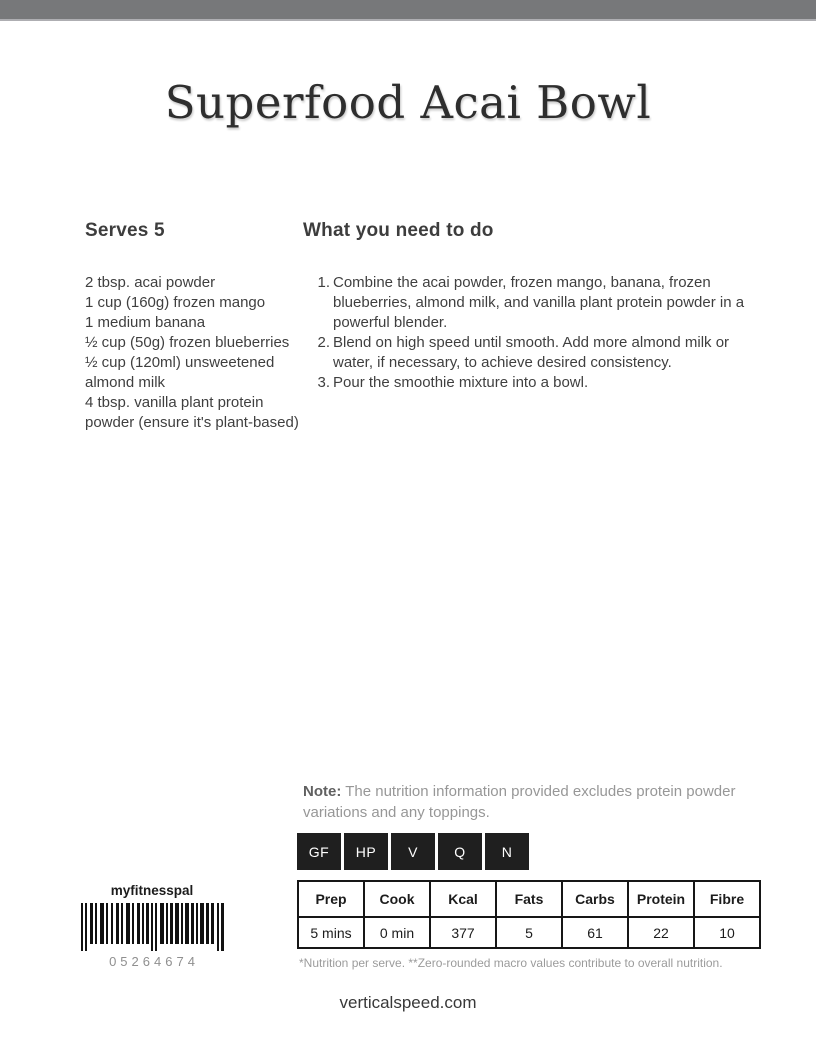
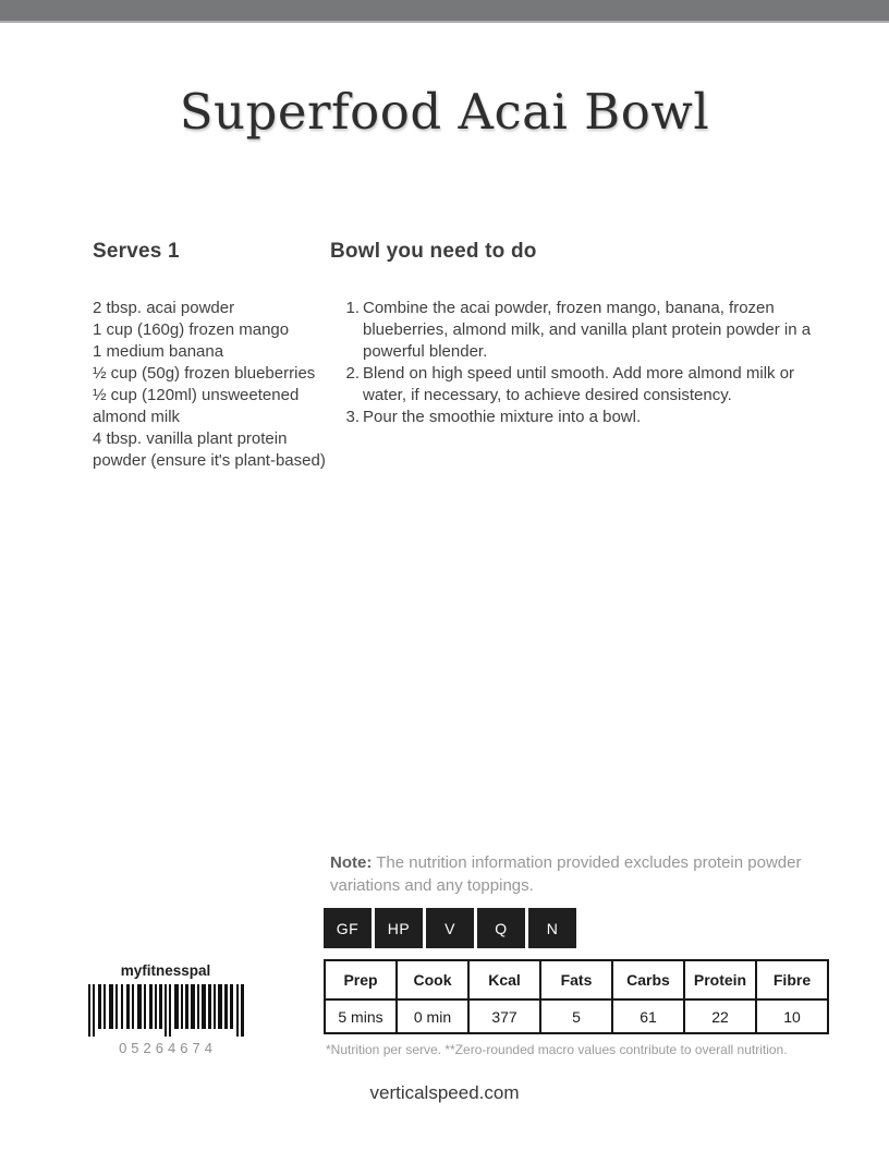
  Superfood Acai Bowl
- Serves 5
+ Serves 1
  2 tbsp. acai powder
  1 cup (160g) frozen mango
  1 medium banana
  ½ cup (50g) frozen blueberries
  ½ cup (120ml) unsweetened
  almond milk
  4 tbsp. vanilla plant protein
  powder (ensure it's plant-based)
- What you need to do
+ Bowl you need to do
  1.
  Combine the acai powder, frozen mango, banana, frozen
  blueberries, almond milk, and vanilla plant protein powder in a
  powerful blender.
  2.
  Blend on high speed until smooth. Add more almond milk or
  water, if necessary, to achieve desired consistency.
  3.
  Pour the smoothie mixture into a bowl.
  Note: The nutrition information provided excludes protein powder variations and any toppings.
  GF
  HP
  V
  Q
  N
  	Prep	Cook	Kcal	Fats	Carbs	Protein	Fibre
  	5 mins	0 min	377	5	61	22	10
  *Nutrition per serve. **Zero-rounded macro values contribute to overall nutrition.
  myfitnesspal
  05264674
  verticalspeed.com
